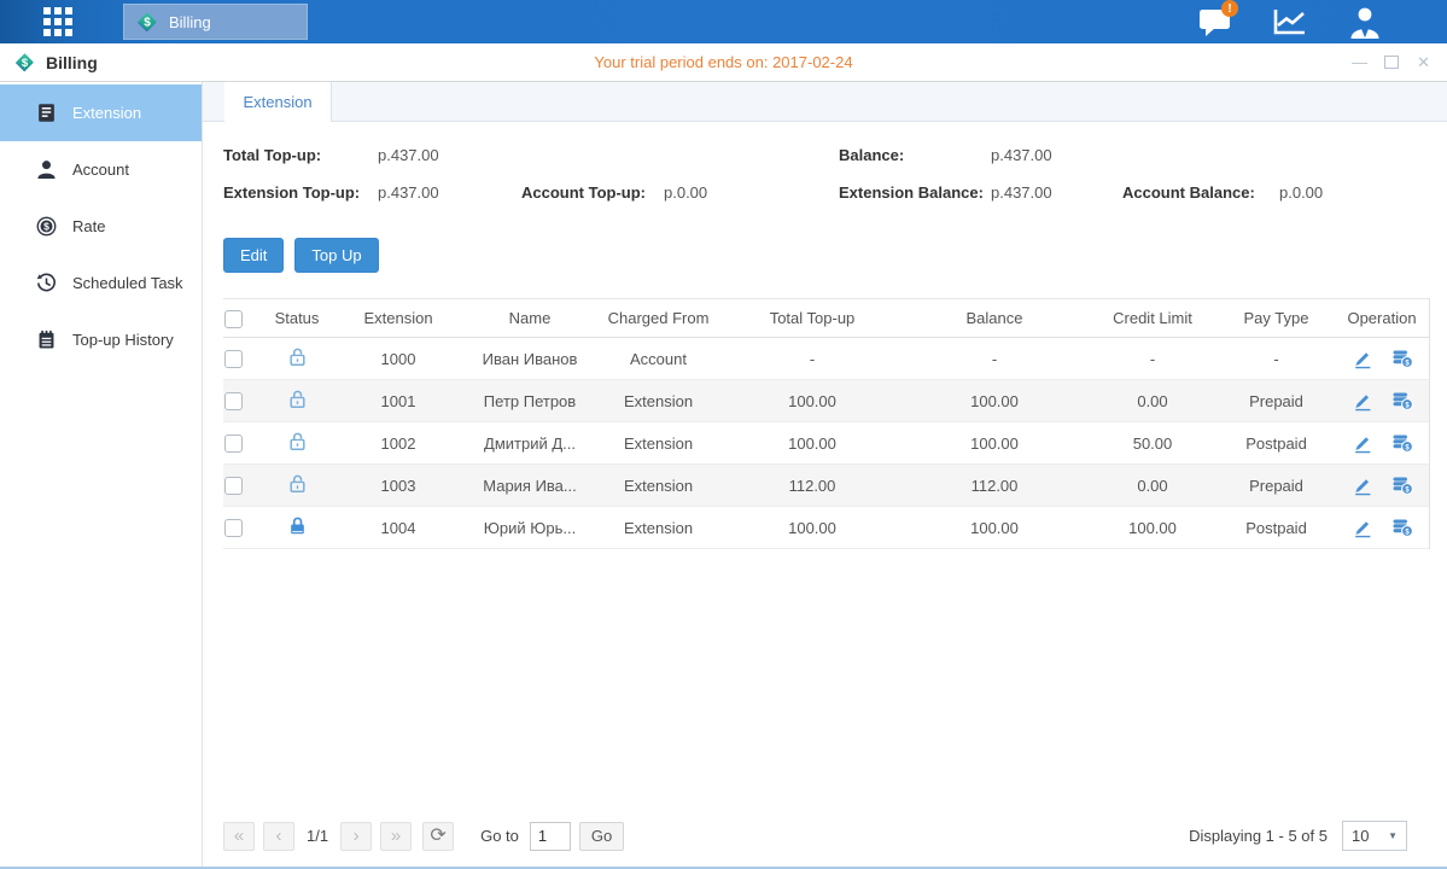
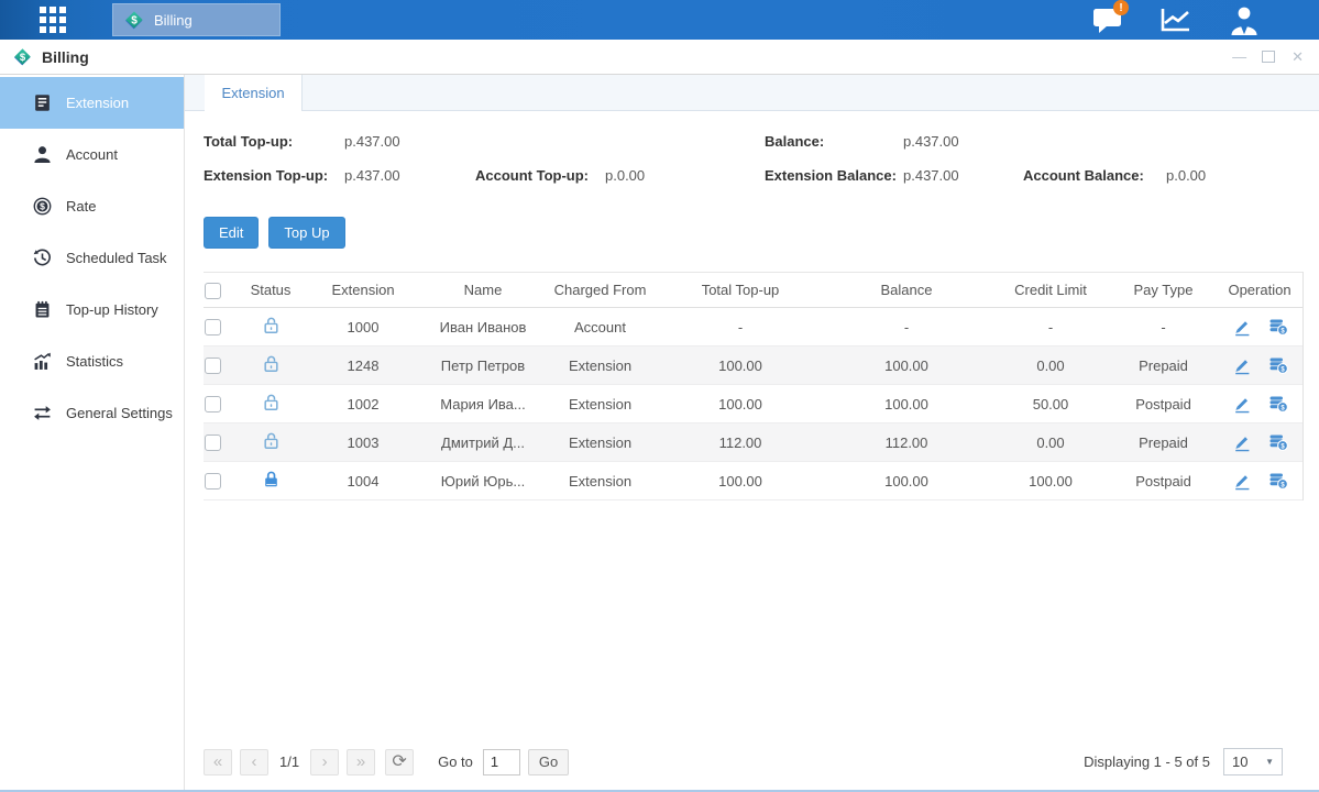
  $
  Billing
  !
  $
  Billing
- Your trial period ends on: 2017-02-24
  —
  ✕
  Extension
  Account
  $
  Rate
  Scheduled Task
  Top-up History
+ Statistics
+ General Settings
  Extension
  Total Top-up:
  p.437.00
  Extension Top-up:
  p.437.00
  Account Top-up:
  p.0.00
  Balance:
  p.437.00
  Extension Balance:
  p.437.00
  Account Balance:
  p.0.00
  Edit
  Top Up
  Status
  Extension
  Name
  Charged From
  Total Top-up
  Balance
  Credit Limit
  Pay Type
  Operation
  1000
  Иван Иванов
  Account
  -
  -
  -
  -
- 1001
+ 1248
  Петр Петров
  Extension
  100.00
  100.00
  0.00
  Prepaid
  1002
- Дмитрий Д...
+ Мария Ива...
  Extension
  100.00
  100.00
  50.00
  Postpaid
  1003
- Мария Ива...
+ Дмитрий Д...
  Extension
  112.00
  112.00
  0.00
  Prepaid
  1004
  Юрий Юрь...
  Extension
  100.00
  100.00
  100.00
  Postpaid
  «
  ‹
  1/1
  ›
  »
  ⟳
  Go to
  1
  Go
  Displaying 1 - 5 of 5
  10
  ▼
